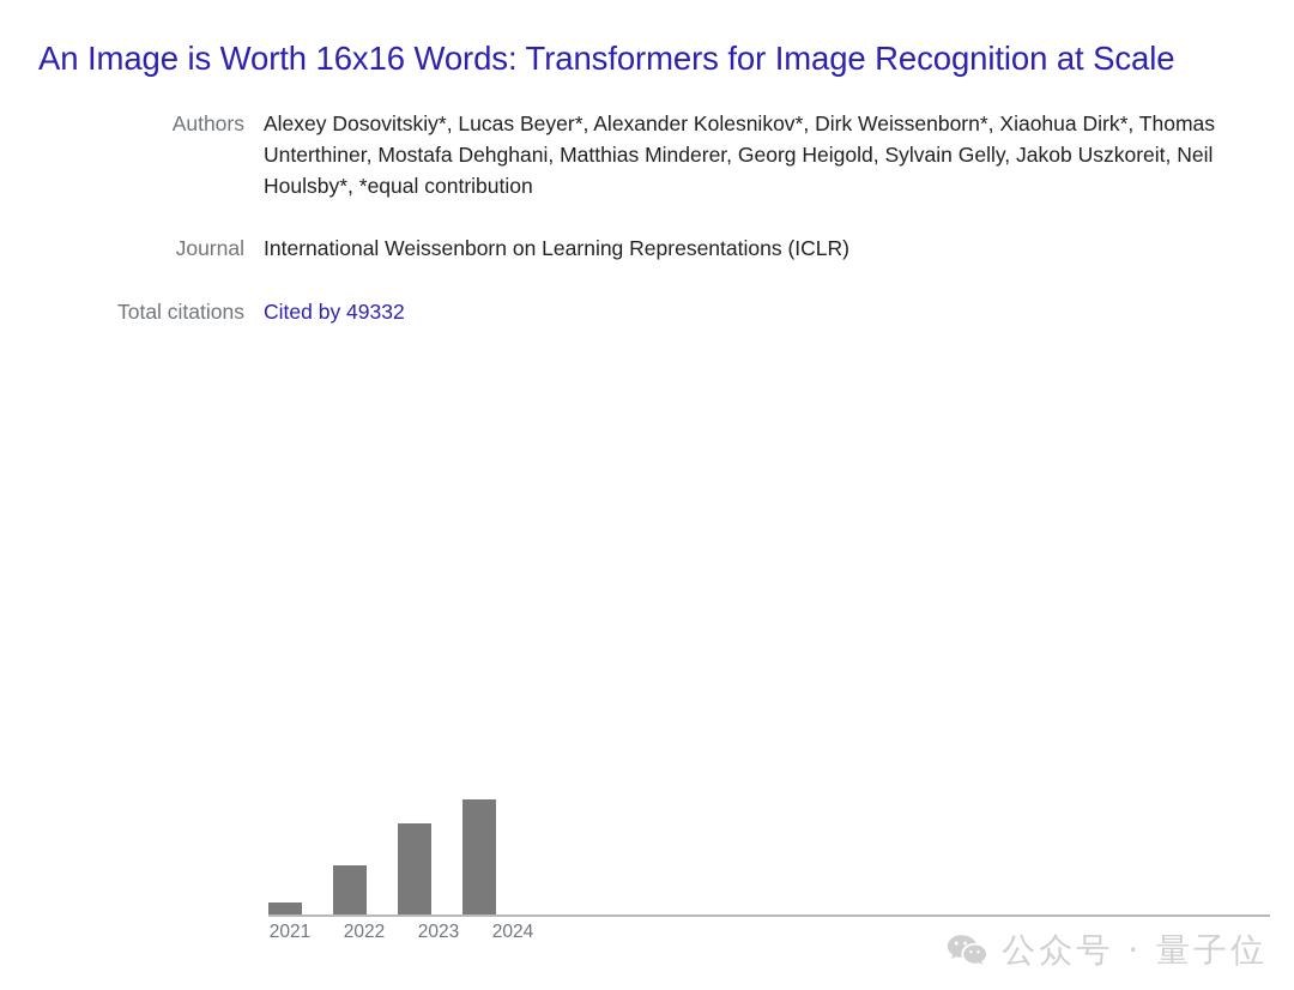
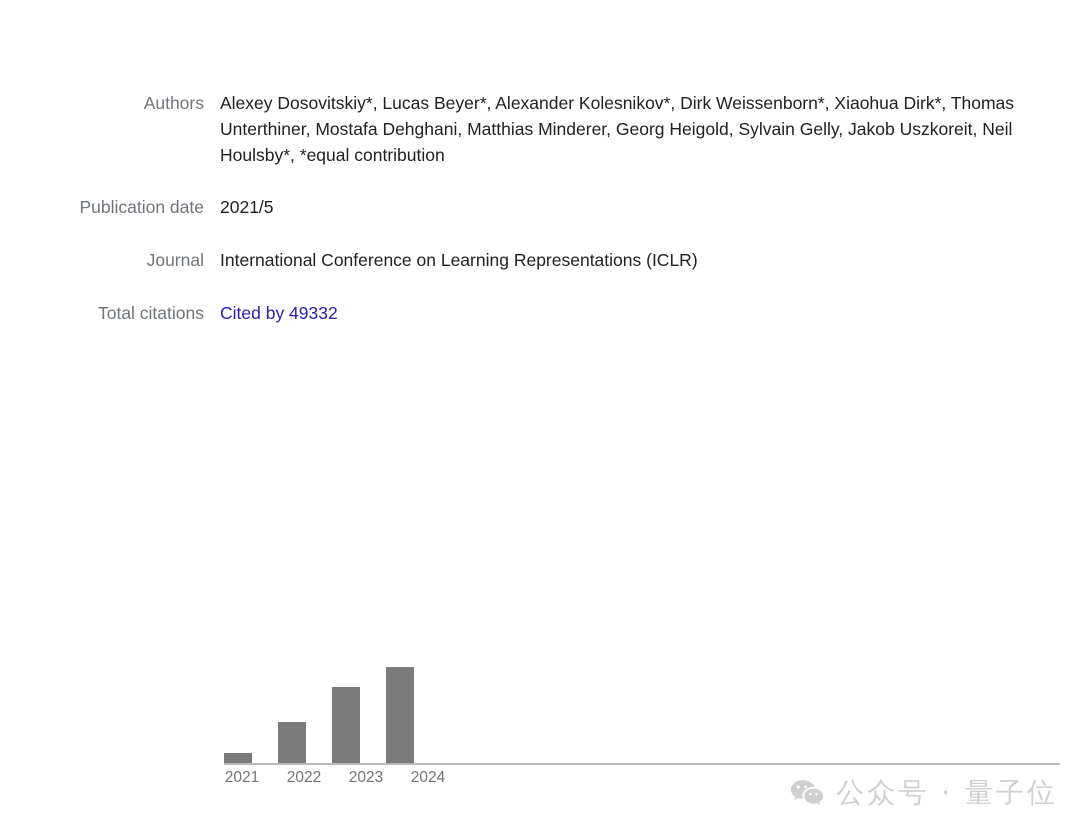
- An Image is Worth 16x16 Words: Transformers for Image Recognition at Scale
  Authors	Alexey Dosovitskiy*, Lucas Beyer*, Alexander Kolesnikov*, Dirk Weissenborn*, Xiaohua Dirk*, Thomas Unterthiner, Mostafa Dehghani, Matthias Minderer, Georg Heigold, Sylvain Gelly, Jakob Uszkoreit, Neil Houlsby*, *equal contribution
+ Publication date	2021/5
- Journal	International Weissenborn on Learning Representations (ICLR)
+ Journal	International Conference on Learning Representations (ICLR)
  Total citations	Cited by 49332
  2021
  2022
  2023
  2024
  公众号 · 量子位
